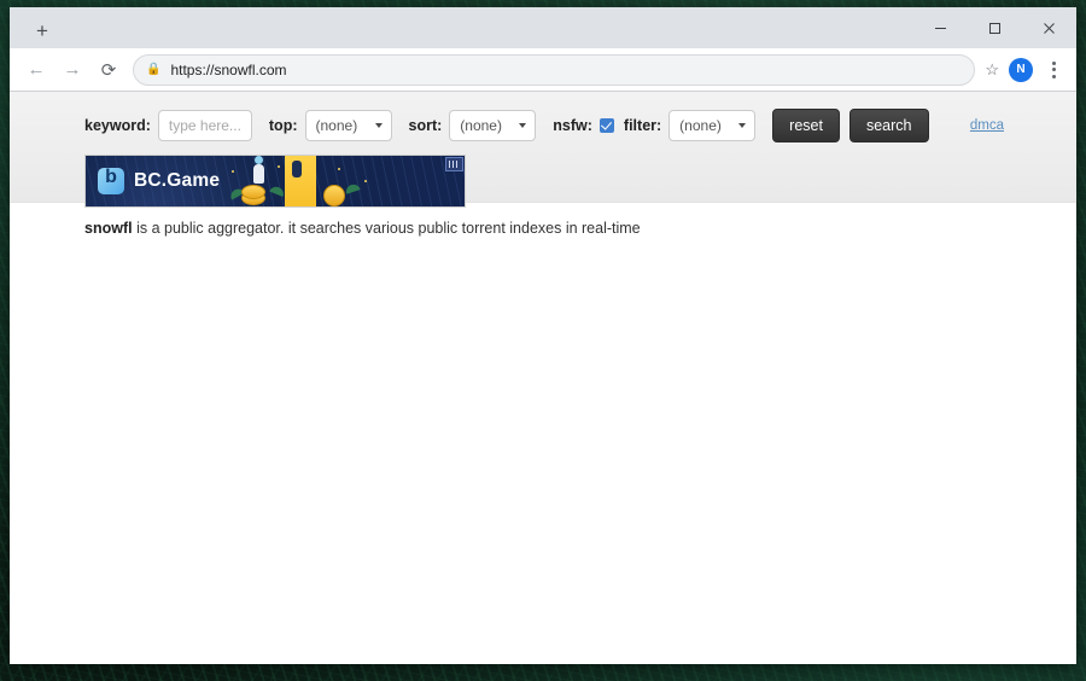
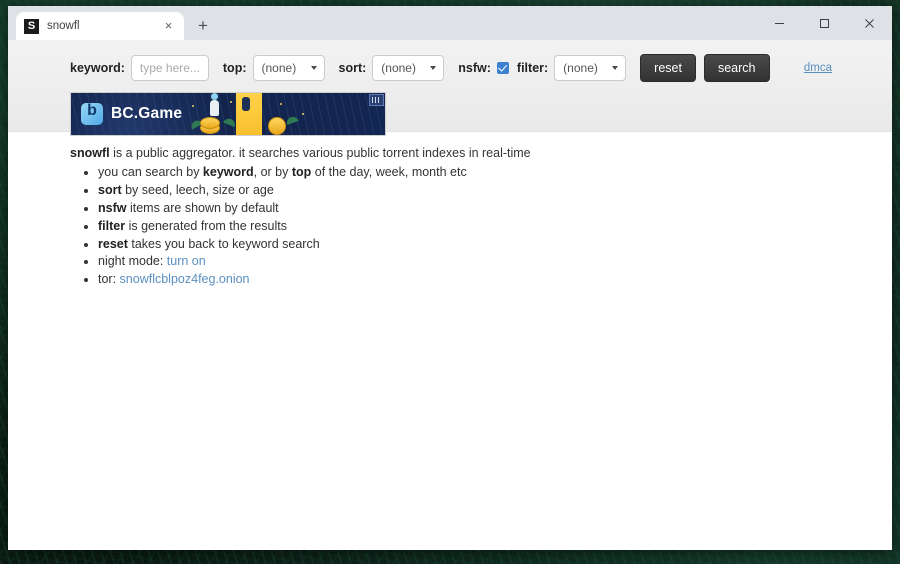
+ S
+ snowfl
+ ×
  +
- ←
- →
- ⟳
- 🔒
- https://snowfl.com
- ☆
- N
  keyword:
  type here...
  top:
  (none)
  sort:
  (none)
  nsfw:
  filter:
  (none)
  reset
  search
  dmca
  BC.Game
  snowfl is a public aggregator. it searches various public torrent indexes in real-time
+ you can search by keyword, or by top of the day, week, month etc
+ sort by seed, leech, size or age
+ nsfw items are shown by default
+ filter is generated from the results
+ reset takes you back to keyword search
+ night mode: turn on
+ tor: snowflcblpoz4feg.onion
